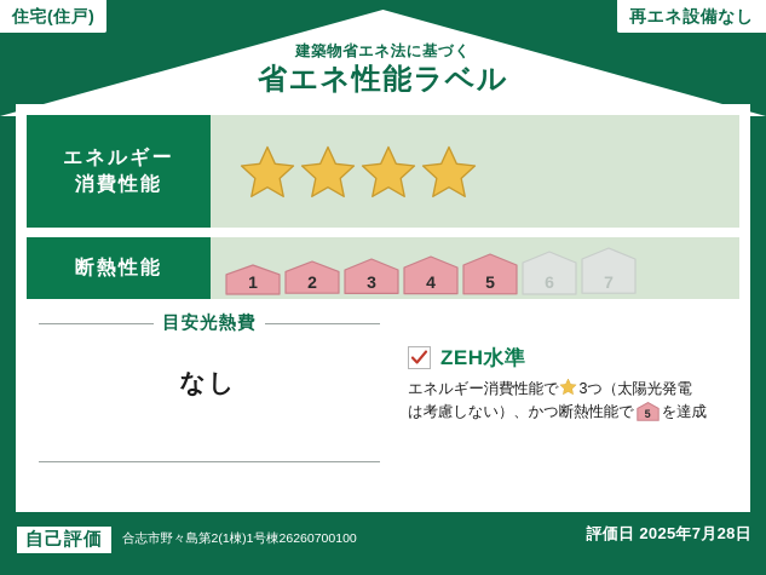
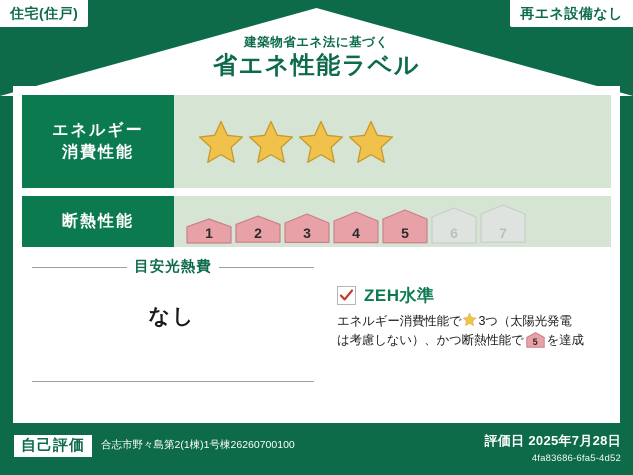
  住宅(住戸)
  再エネ設備なし
  建築物省エネ法に基づく
  省エネ性能ラベル
  エネルギー
  消費性能
  断熱性能
  1
  2
  3
  4
  5
  6
  7
  目安光熱費
  なし
  ZEH水準
  エネルギー消費性能で 3つ（太陽光発電
  は考慮しない）、かつ断熱性能で
  5
  を達成
  自己評価
  合志市野々島第2(1棟)1号棟26260700100
  評価日 2025年7月28日
+ 4fa83686-6fa5-4d52
